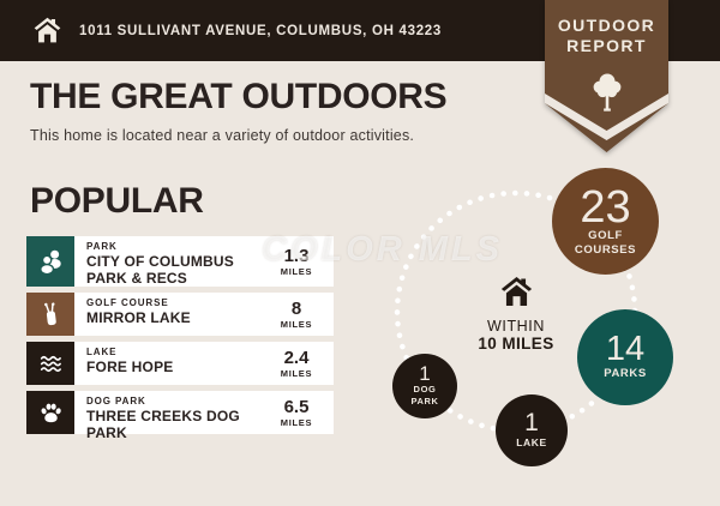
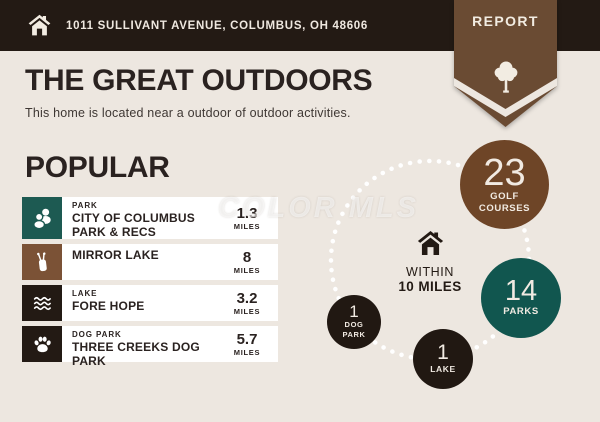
- 1011 SULLIVANT AVENUE, COLUMBUS, OH 43223
+ 1011 SULLIVANT AVENUE, COLUMBUS, OH 48606
- OUTDOOR
  REPORT
  THE GREAT OUTDOORS
- This home is located near a variety of outdoor activities.
+ This home is located near a outdoor of outdoor activities.
  POPULAR
  PARK
  CITY OF COLUMBUS PARK & RECS
  1.3
  MILES
- GOLF COURSE
  MIRROR LAKE
  8
  MILES
  LAKE
  FORE HOPE
- 2.4
+ 3.2
  MILES
  DOG PARK
  THREE CREEKS DOG PARK
- 6.5
+ 5.7
  MILES
  WITHIN
  10 MILES
  23
  GOLF
  COURSES
  14
  PARKS
  1
  LAKE
  1
  DOG
  PARK
  COLOR MLS
